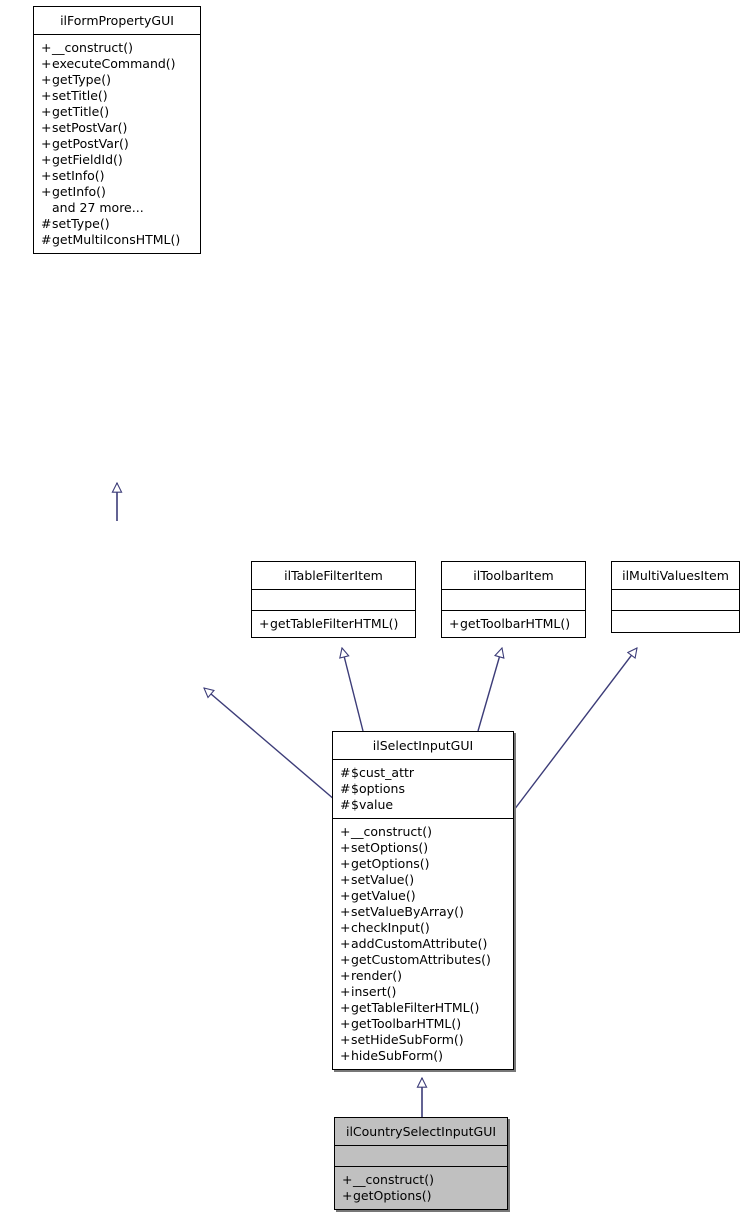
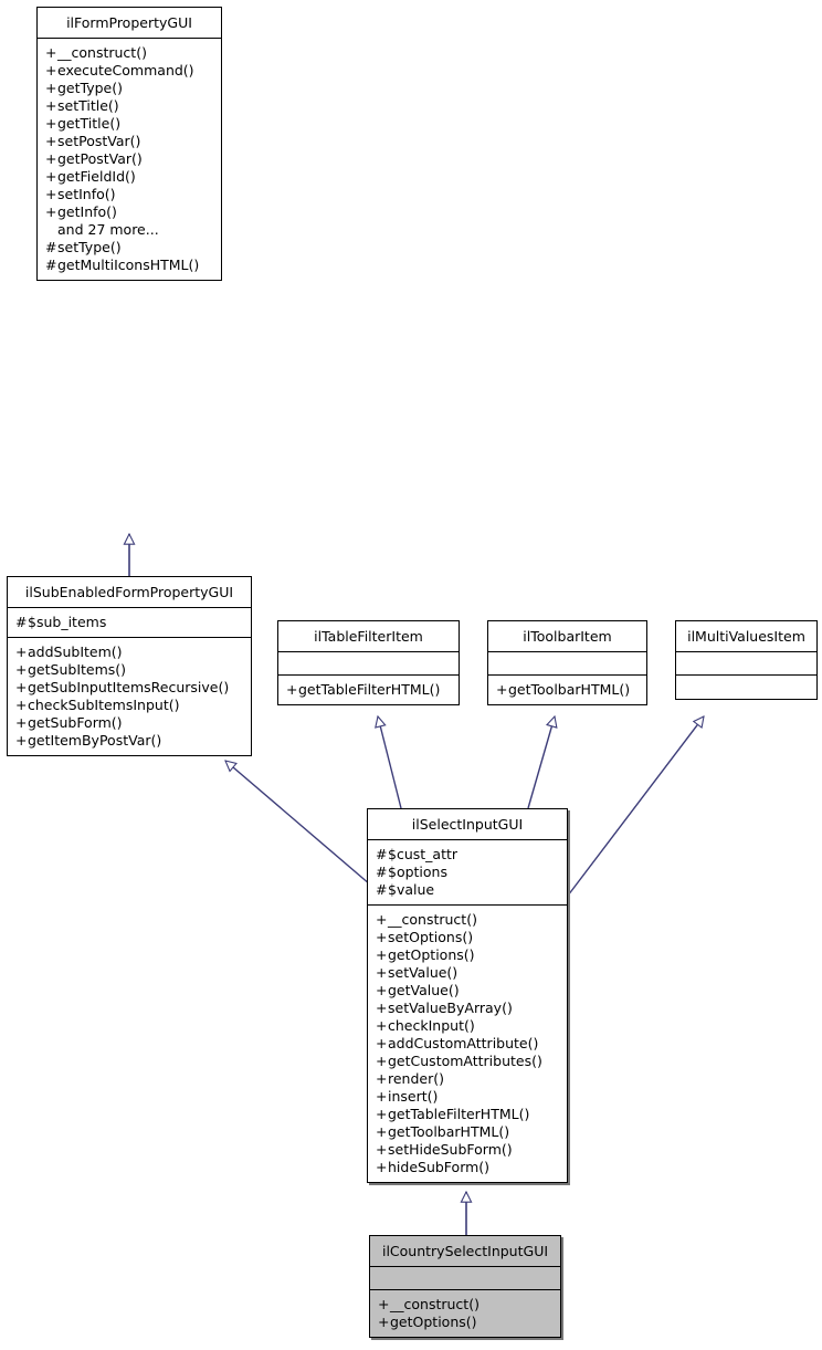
  ilFormPropertyGUI
  +__construct()
  +executeCommand()
  +getType()
  +setTitle()
  +getTitle()
  +setPostVar()
  +getPostVar()
  +getFieldId()
  +setInfo()
  +getInfo()
  and 27 more...
  #setType()
  #getMultiIconsHTML()
+ ilSubEnabledFormPropertyGUI
+ #$sub_items
+ +addSubItem()
+ +getSubItems()
+ +getSubInputItemsRecursive()
+ +checkSubItemsInput()
+ +getSubForm()
+ +getItemByPostVar()
  ilTableFilterItem
  +getTableFilterHTML()
  ilToolbarItem
  +getToolbarHTML()
  ilMultiValuesItem
  ilSelectInputGUI
  #$cust_attr
  #$options
  #$value
  +__construct()
  +setOptions()
  +getOptions()
  +setValue()
  +getValue()
  +setValueByArray()
  +checkInput()
  +addCustomAttribute()
  +getCustomAttributes()
  +render()
  +insert()
  +getTableFilterHTML()
  +getToolbarHTML()
  +setHideSubForm()
  +hideSubForm()
  ilCountrySelectInputGUI
  +__construct()
  +getOptions()
